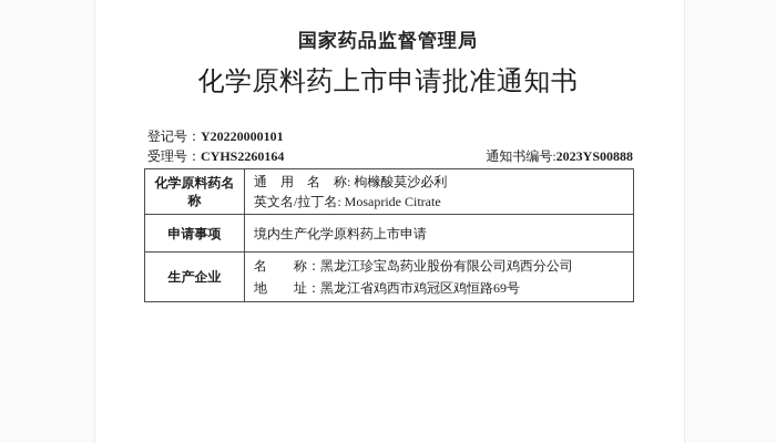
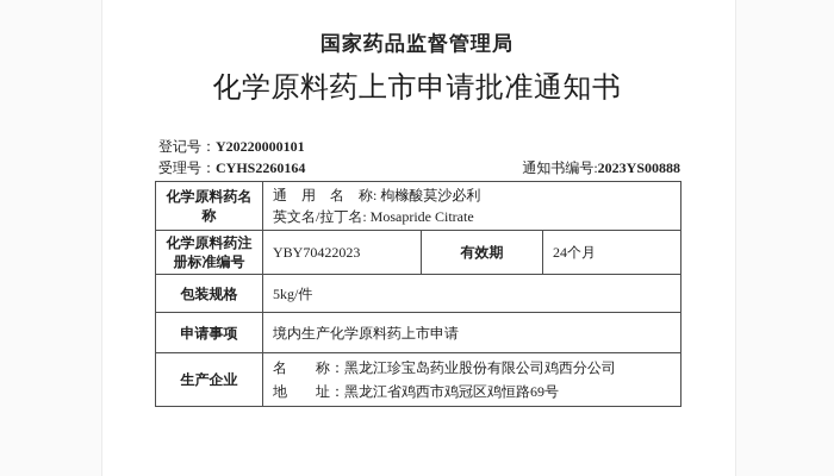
  国家药品监督管理局
  化学原料药上市申请批准通知书
  登记号：Y20220000101
  受理号：CYHS2260164
  通知书编号:2023YS00888
  化学原料药名称	通 用 名 称: 枸橼酸莫沙必利 英文名/拉丁名: Mosapride Citrate
+ 化学原料药注册标准编号	YBY70422023	有效期	24个月
+ 包装规格	5kg/件
  申请事项	境内生产化学原料药上市申请
  生产企业	名 称：黑龙江珍宝岛药业股份有限公司鸡西分公司 地 址：黑龙江省鸡西市鸡冠区鸡恒路69号
